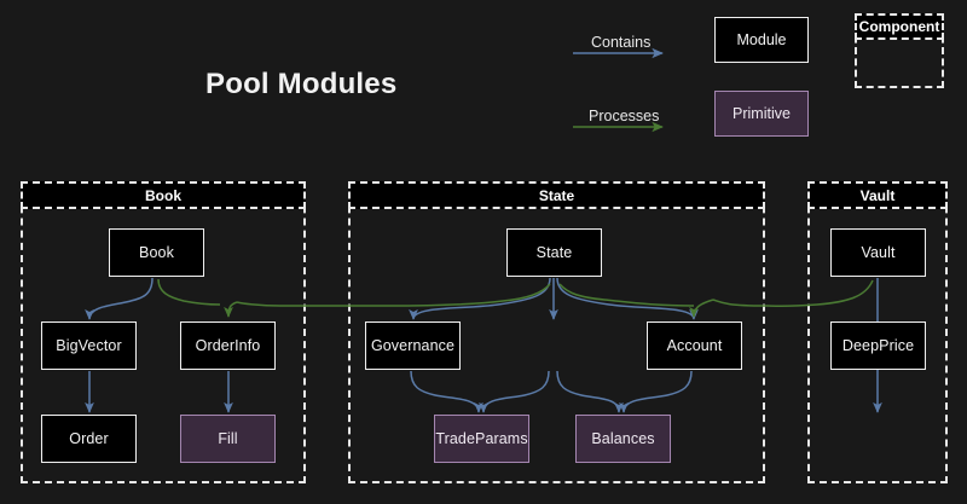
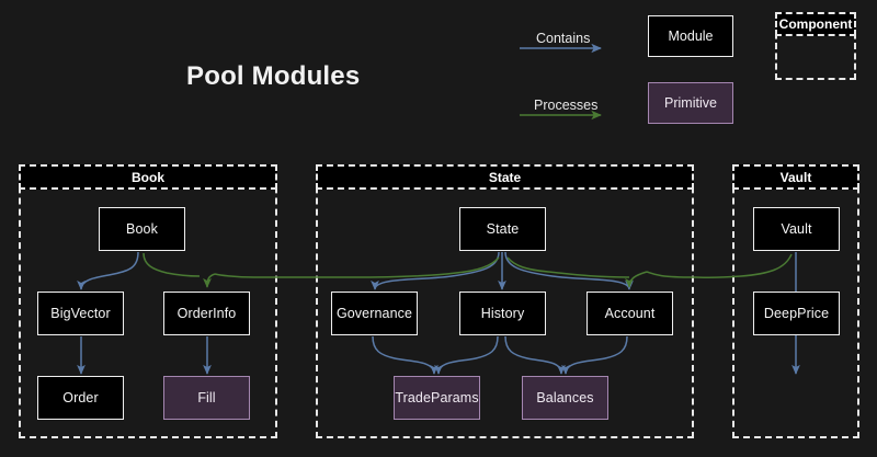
  Pool Modules
  Contains
  Processes
  Module
  Primitive
  Component
  Book
  State
  Vault
  Book
  BigVector
  OrderInfo
  Order
  Fill
  State
  Governance
+ History
  Account
  TradeParams
  Balances
  Vault
  DeepPrice
